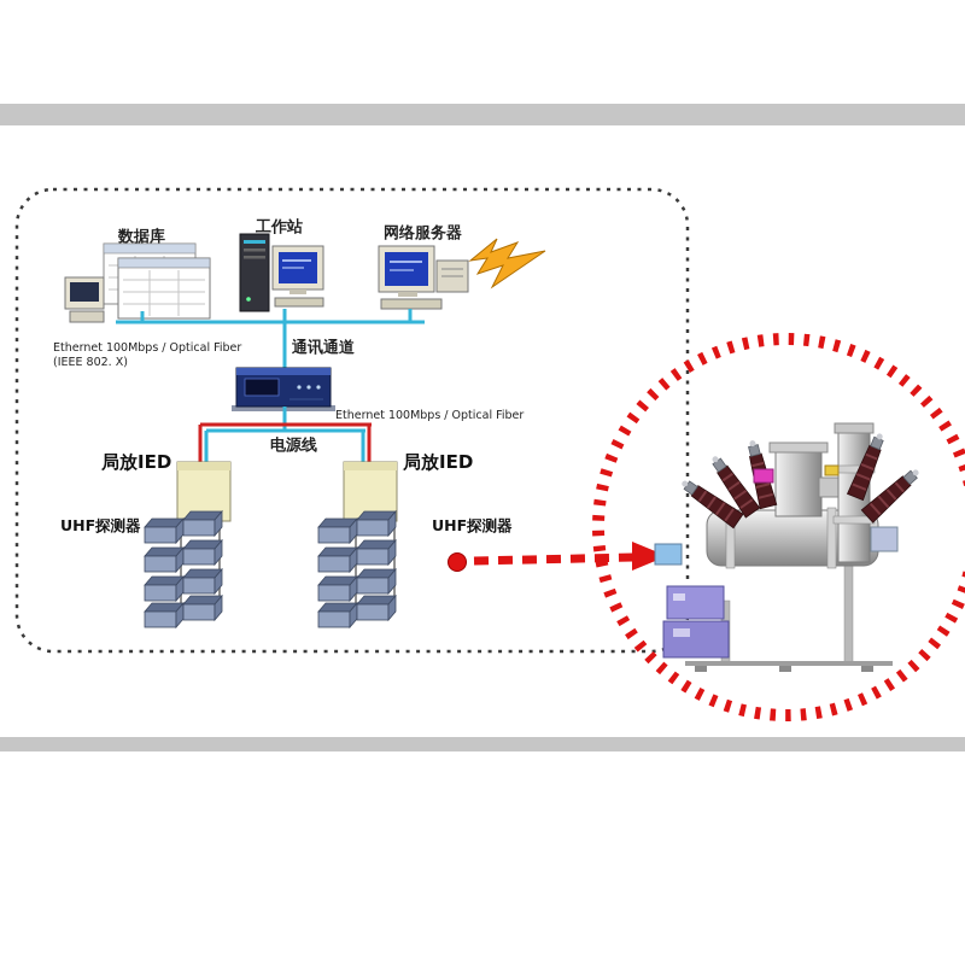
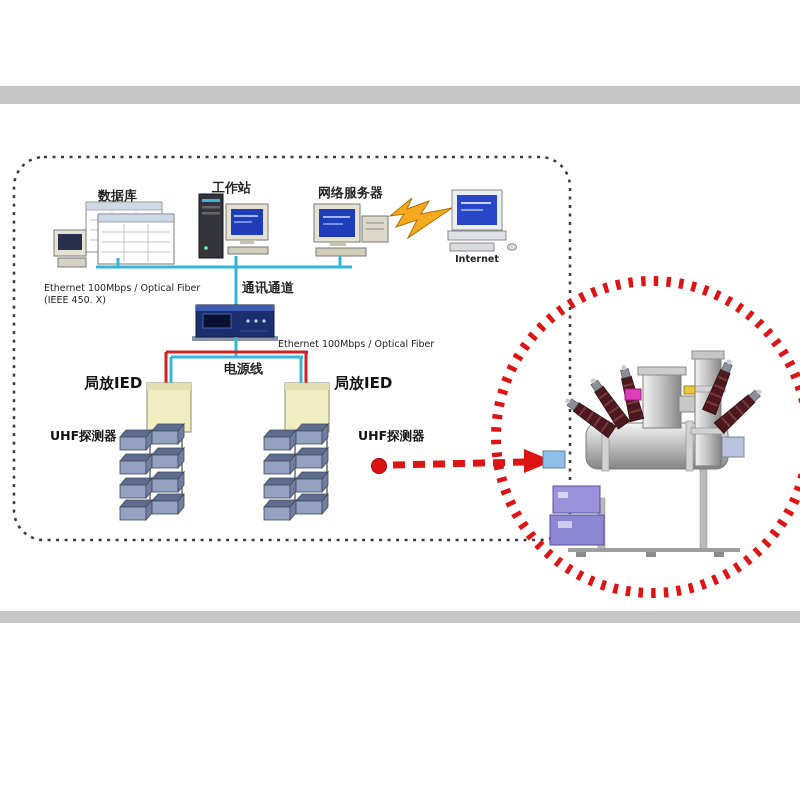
  数据库
  工作站
  网络服务器
+ Internet
  Ethernet 100Mbps / Optical Fiber
- (IEEE 802. X)
+ (IEEE 450. X)
  通讯通道
  Ethernet 100Mbps / Optical Fiber
  电源线
  局放IED
  局放IED
  UHF探测器
  UHF探测器
